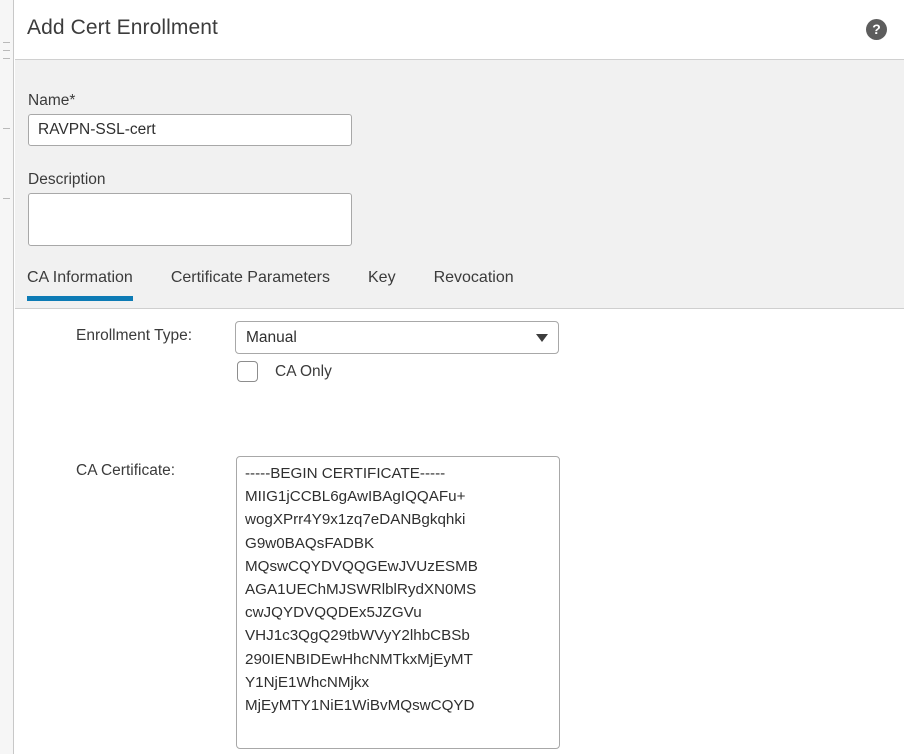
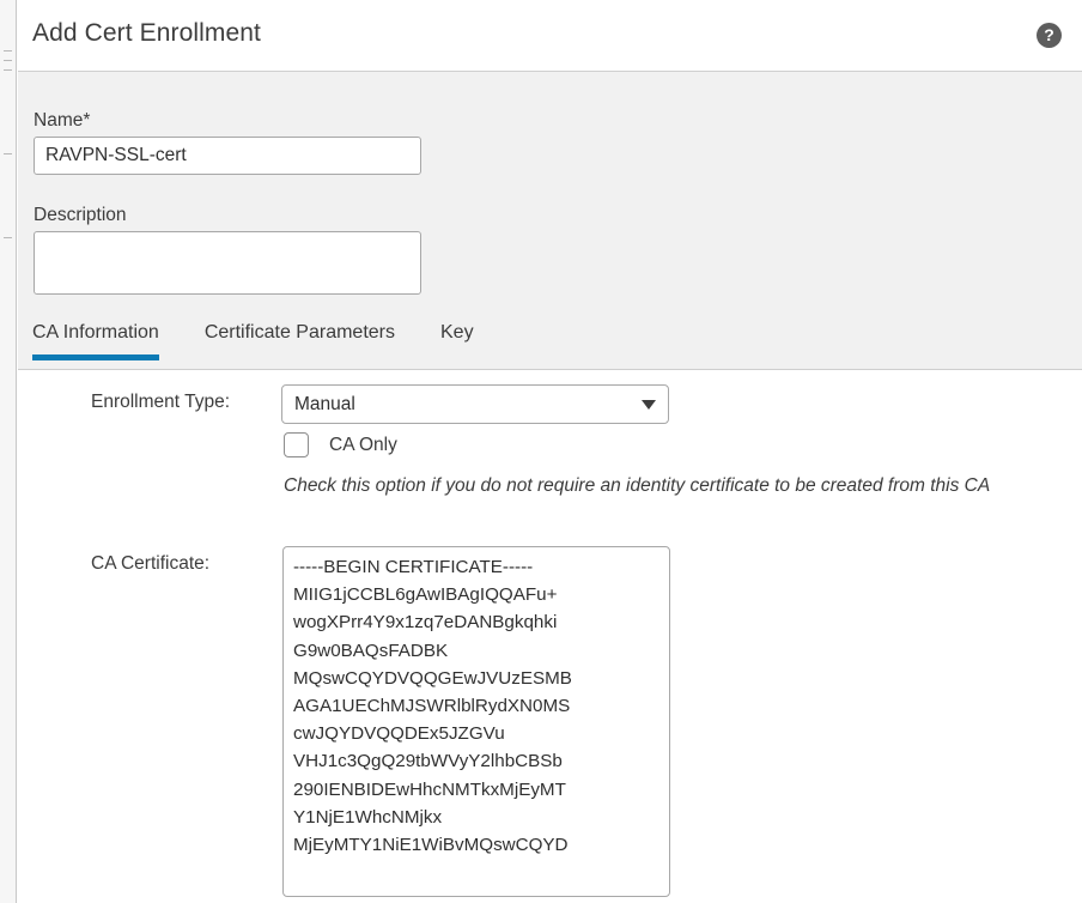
  Add Cert Enrollment
  ?
  Name*
  RAVPN-SSL-cert
  Description
  CA Information
  Certificate Parameters
  Key
- Revocation
  Enrollment Type:
  Manual
  CA Only
+ Check this option if you do not require an identity certificate to be created from this CA
  CA Certificate:
  -----BEGIN CERTIFICATE-----
  MIIG1jCCBL6gAwIBAgIQQAFu+
  wogXPrr4Y9x1zq7eDANBgkqhki
  G9w0BAQsFADBK
  MQswCQYDVQQGEwJVUzESMB
  AGA1UEChMJSWRlblRydXN0MS
  cwJQYDVQQDEx5JZGVu
  VHJ1c3QgQ29tbWVyY2lhbCBSb
  290IENBIDEwHhcNMTkxMjEyMT
  Y1NjE1WhcNMjkx
  MjEyMTY1NiE1WiBvMQswCQYD
